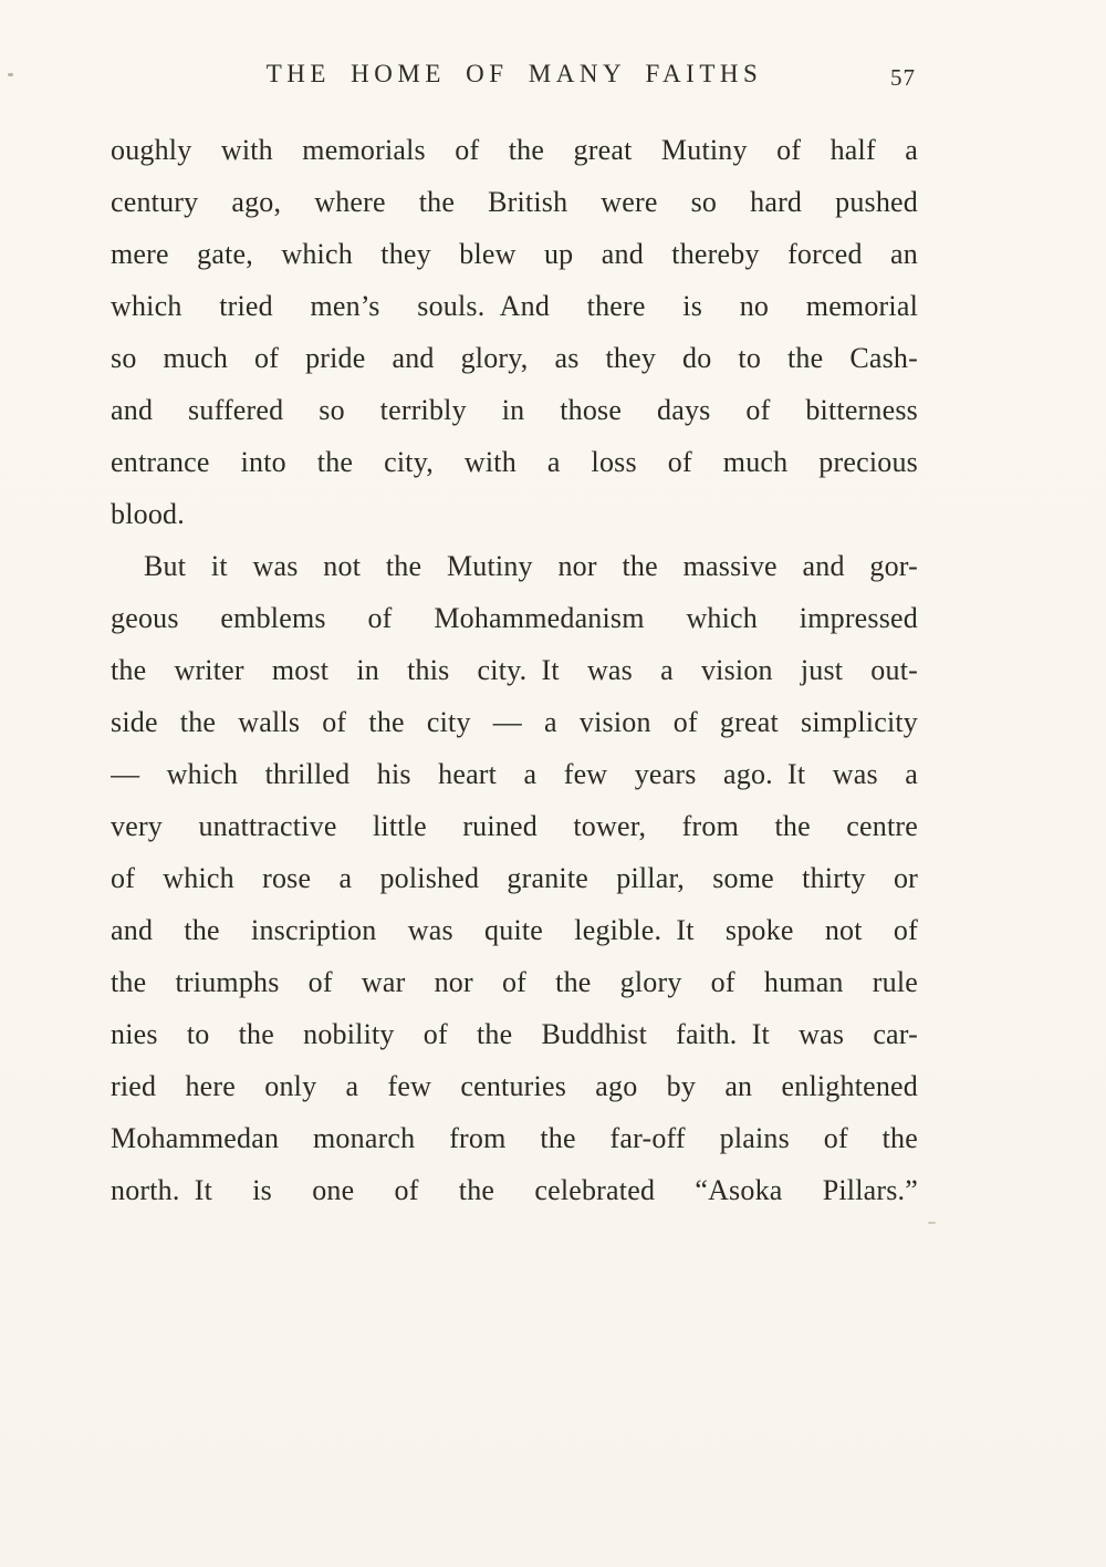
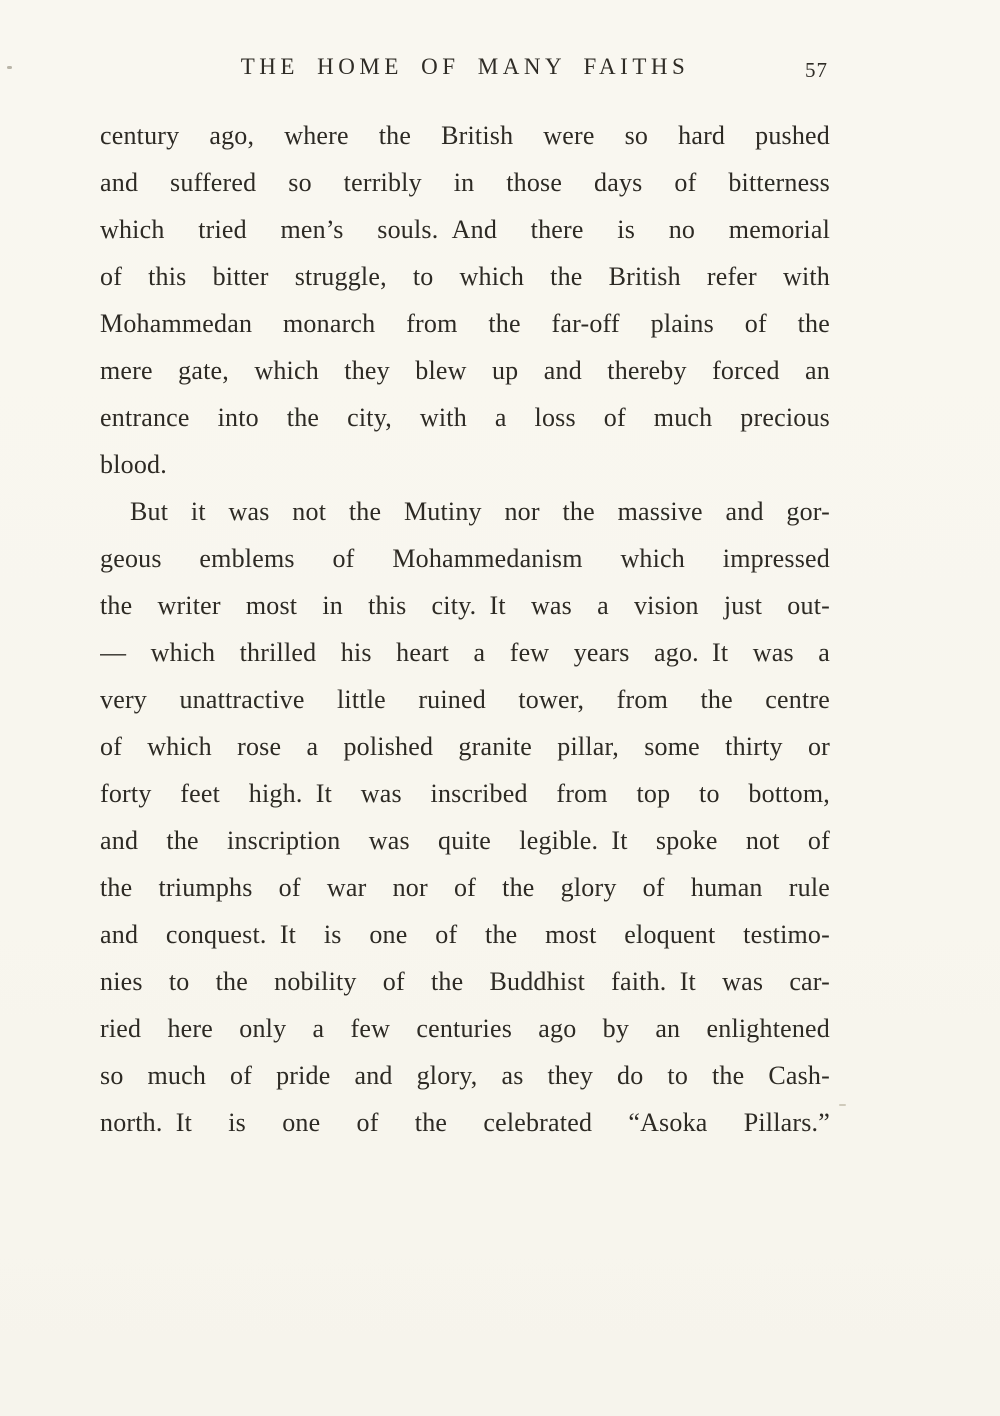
  THE HOME OF MANY FAITHS
  57
- oughly with memorials of the great Mutiny of half a
  century ago, where the British were so hard pushed
- mere gate, which they blew up and thereby forced an
+ and suffered so terribly in those days of bitterness
  which tried men’s souls. And there is no memorial
+ of this bitter struggle, to which the British refer with
- so much of pride and glory, as they do to the Cash-
+ Mohammedan monarch from the far-off plains of the
- and suffered so terribly in those days of bitterness
+ mere gate, which they blew up and thereby forced an
  entrance into the city, with a loss of much precious
  blood.
  But it was not the Mutiny nor the massive and gor-
  geous emblems of Mohammedanism which impressed
  the writer most in this city. It was a vision just out-
- side the walls of the city — a vision of great simplicity
  — which thrilled his heart a few years ago. It was a
  very unattractive little ruined tower, from the centre
  of which rose a polished granite pillar, some thirty or
+ forty feet high. It was inscribed from top to bottom,
  and the inscription was quite legible. It spoke not of
  the triumphs of war nor of the glory of human rule
+ and conquest. It is one of the most eloquent testimo-
  nies to the nobility of the Buddhist faith. It was car-
  ried here only a few centuries ago by an enlightened
- Mohammedan monarch from the far-off plains of the
+ so much of pride and glory, as they do to the Cash-
  north. It is one of the celebrated “Asoka Pillars.”
